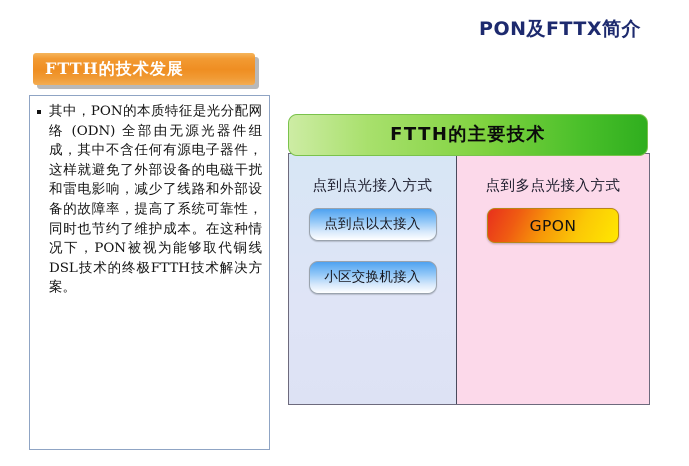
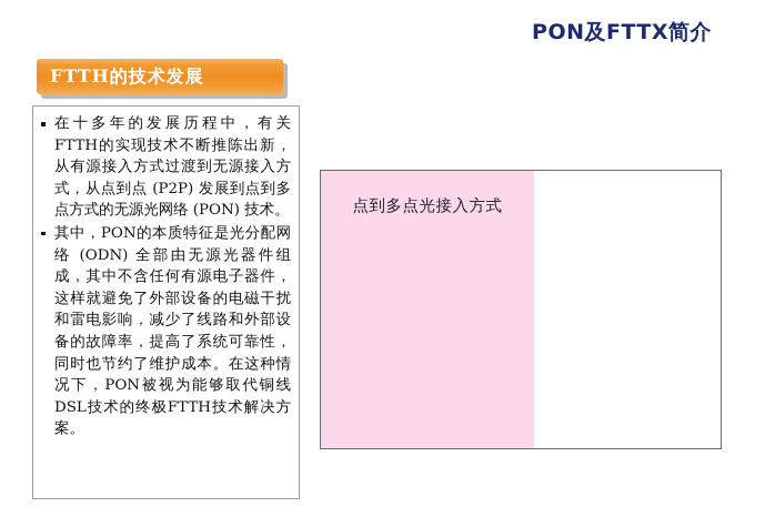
  PON及FTTX简介
  FTTH的技术发展
+ 在十多年的发展历程中，有关FTTH的实现技术不断推陈出新，从有源接入方式过渡到无源接入方式，从点到点 (P2P) 发展到点到多点方式的无源光网络 (PON) 技术。
  其中，PON的本质特征是光分配网络 (ODN) 全部由无源光器件组成，其中不含任何有源电子器件，这样就避免了外部设备的电磁干扰和雷电影响，减少了线路和外部设备的故障率，提高了系统可靠性，同时也节约了维护成本。在这种情况下，PON被视为能够取代铜线DSL技术的终极FTTH技术解决方案。
- FTTH的主要技术
- 点到点光接入方式
- 点到点以太接入
- 小区交换机接入
  点到多点光接入方式
- GPON
